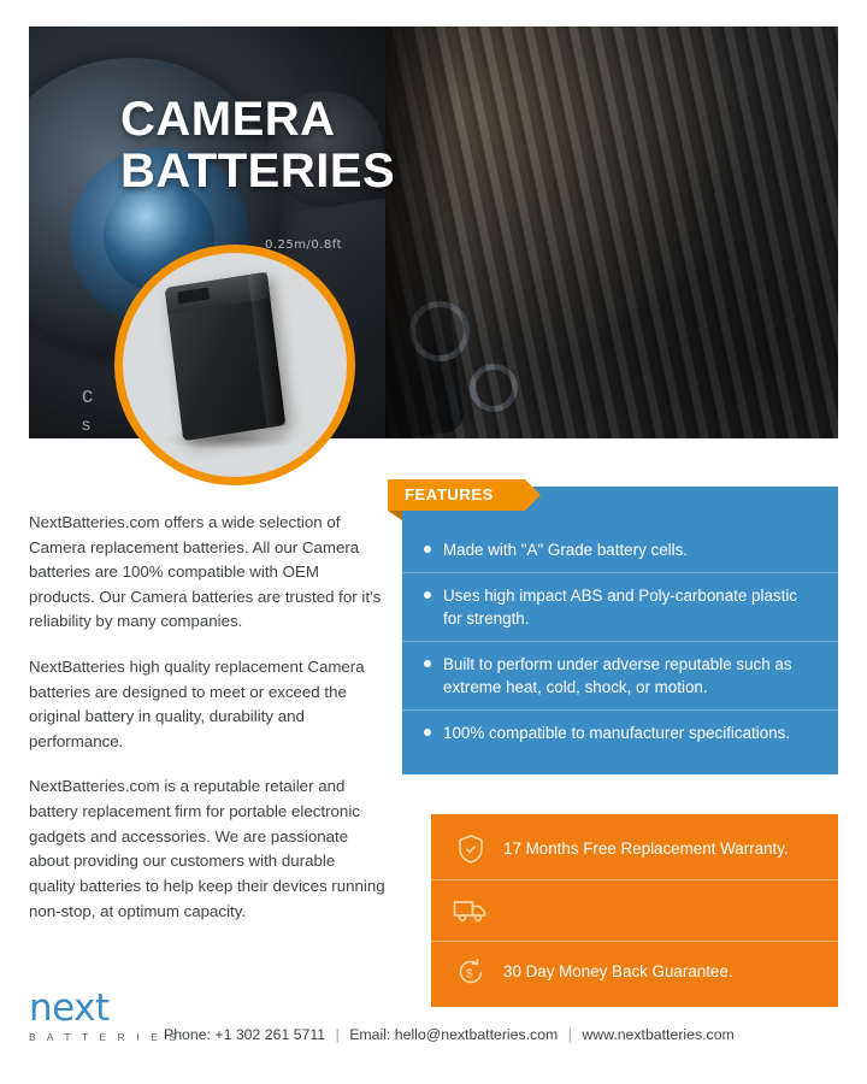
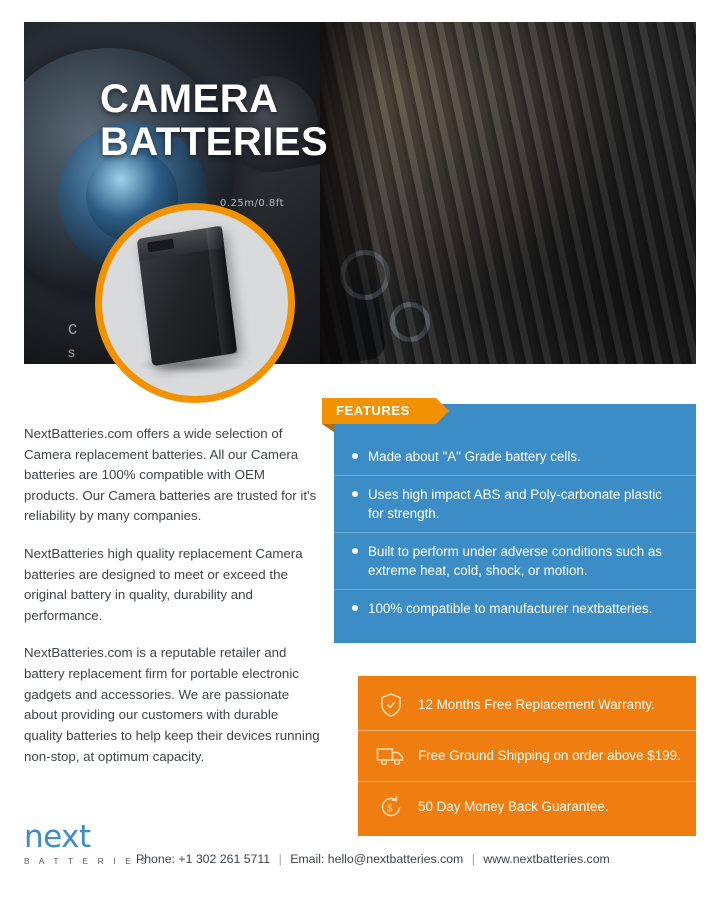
  0.25m/0.8ft
  c
  s
  CAMERA
  BATTERIES
  NextBatteries.com offers a wide selection of Camera replacement batteries. All our Camera batteries are 100% compatible with OEM products. Our Camera batteries are trusted for it's reliability by many companies.
  NextBatteries high quality replacement Camera batteries are designed to meet or exceed the original battery in quality, durability and performance.
  NextBatteries.com is a reputable retailer and battery replacement firm for portable electronic gadgets and accessories. We are passionate about providing our customers with durable quality batteries to help keep their devices running non-stop, at optimum capacity.
  FEATURES
- Made with "A" Grade battery cells.
+ Made about "A" Grade battery cells.
  Uses high impact ABS and Poly-carbonate plastic for strength.
- Built to perform under adverse reputable such as extreme heat, cold, shock, or motion.
+ Built to perform under adverse conditions such as extreme heat, cold, shock, or motion.
- 100% compatible to manufacturer specifications.
+ 100% compatible to manufacturer nextbatteries.
- 17 Months Free Replacement Warranty.
+ 12 Months Free Replacement Warranty.
+ Free Ground Shipping on order above $199.
  $
- 30 Day Money Back Guarantee.
+ 50 Day Money Back Guarantee.
  next
  B A T T E R I E S
  Phone: +1 302 261 5711 | Email: hello@nextbatteries.com | www.nextbatteries.com
